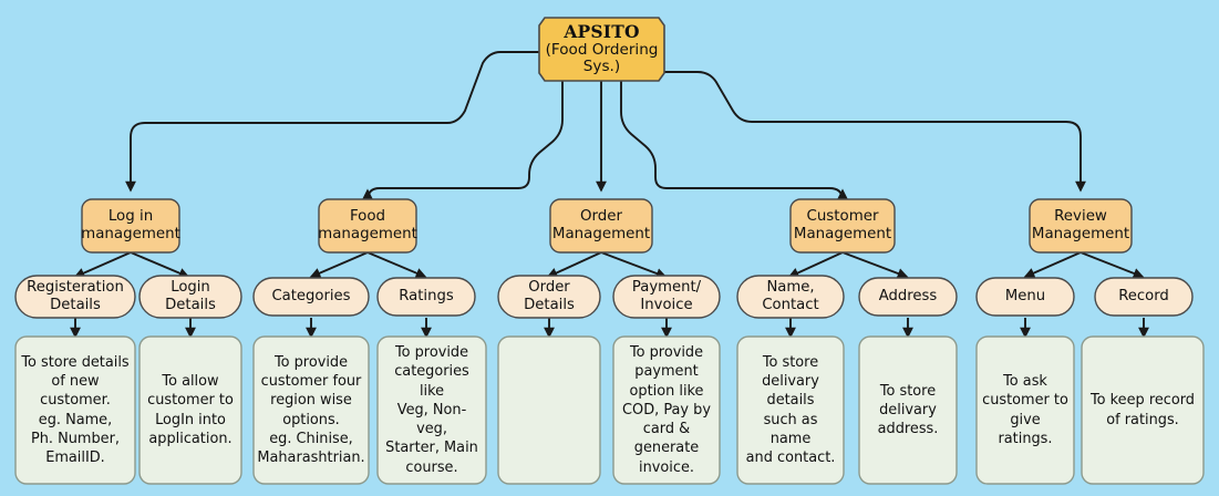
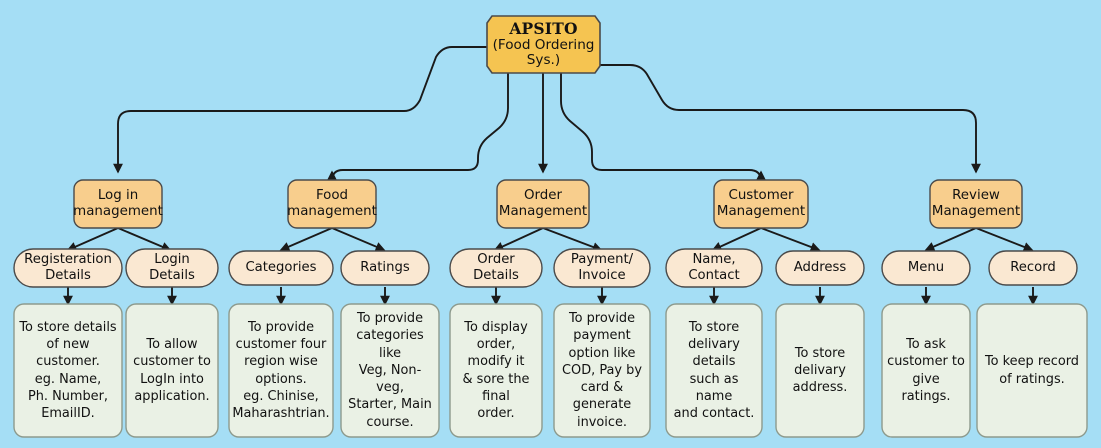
  APSITO
  (Food Ordering
  Sys.)
  Log in
  management
  Food
  management
  Order
  Management
  Customer
  Management
  Review
  Management
  Registeration
  Details
  Login
  Details
  Categories
  Ratings
  Order
  Details
  Payment/
  Invoice
  Name,
  Contact
  Address
  Menu
  Record
  To store details
  of new
  customer.
  eg. Name,
  Ph. Number,
  EmailID.
  To allow
  customer to
  LogIn into
  application.
  To provide
  customer four
  region wise
  options.
  eg. Chinise,
  Maharashtrian.
  To provide
  categories like
  Veg, Non-veg,
  Starter, Main
  course.
+ To display
+ order, modify it
+ & sore the final
+ order.
  To provide
  payment
  option like
  COD, Pay by
  card &
  generate
  invoice.
  To store
  delivary details
  such as name
  and contact.
  To store
  delivary
  address.
  To ask
  customer to
  give ratings.
  To keep record
  of ratings.
